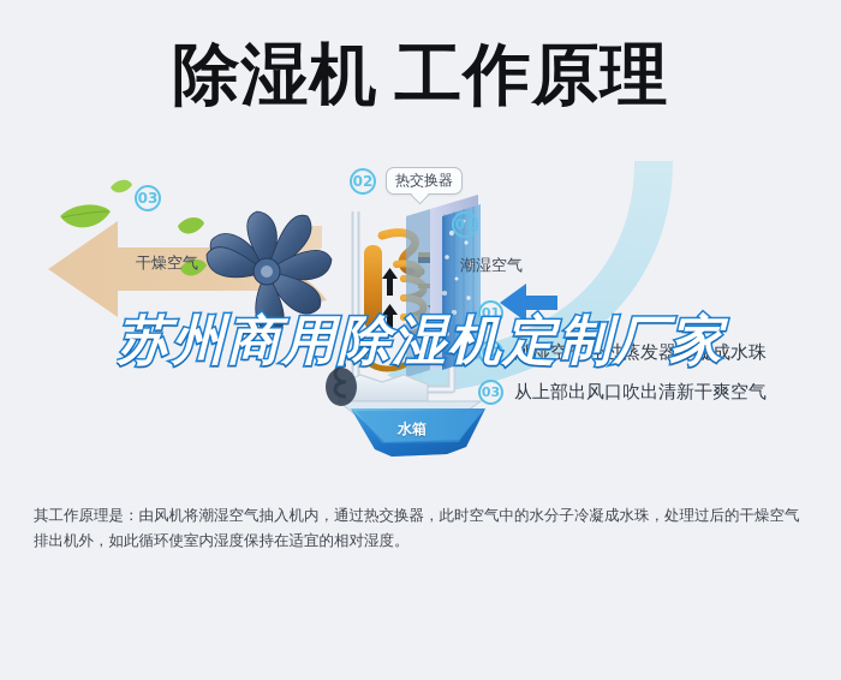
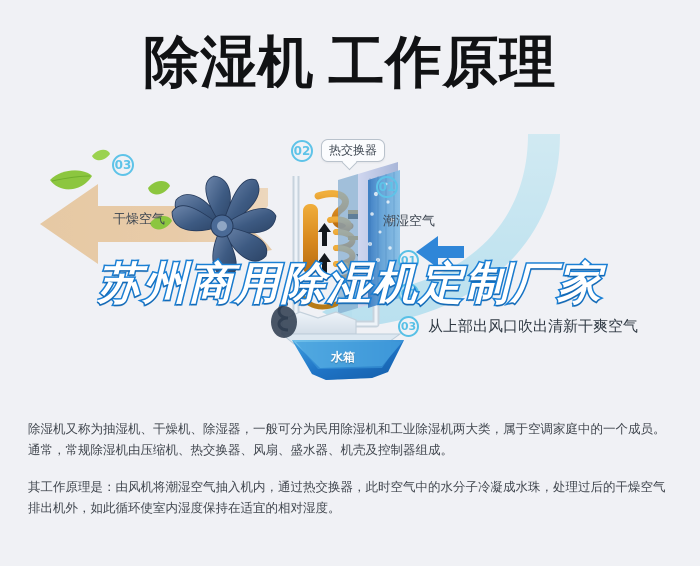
  除湿机 工作原理
  03
  干燥空气
  02
  热交换器
  01
  潮湿空气
  水箱
  01
  02
- 潮湿空气经过蒸发器冷凝成水珠
  03
  从上部出风口吹出清新干爽空气
  苏州商用除湿机定制厂家
+ 除湿机又称为抽湿机、干燥机、除湿器，一般可分为民用除湿机和工业除湿机两大类，属于空调家庭中的一个成员。通常，常规除湿机由压缩机、热交换器、风扇、盛水器、机壳及控制器组成。
  其工作原理是：由风机将潮湿空气抽入机内，通过热交换器，此时空气中的水分子冷凝成水珠，处理过后的干燥空气排出机外，如此循环使室内湿度保持在适宜的相对湿度。
